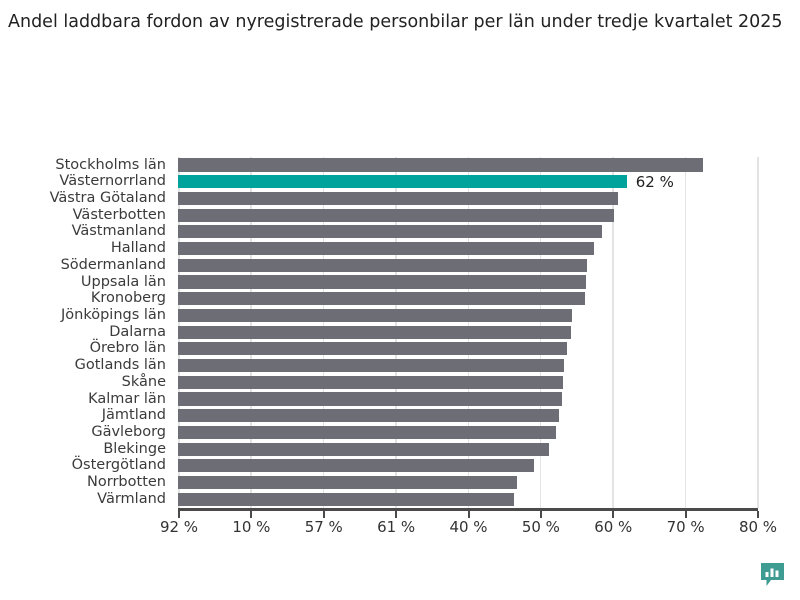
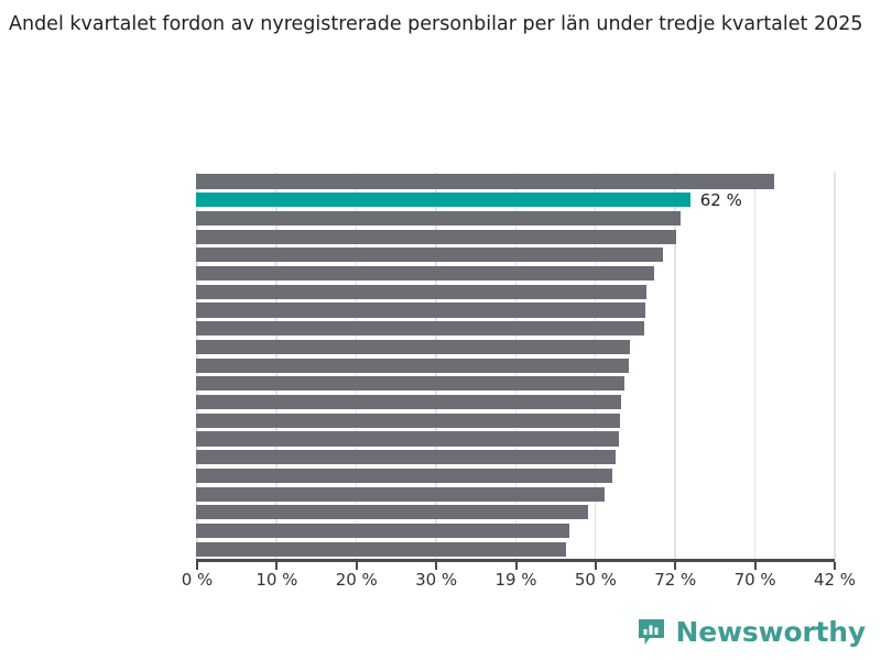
- Andel laddbara fordon av nyregistrerade personbilar per län under tredje kvartalet 2025
+ Andel kvartalet fordon av nyregistrerade personbilar per län under tredje kvartalet 2025
- Stockholms län
- Västernorrland
- Västra Götaland
- Västerbotten
- Västmanland
- Halland
- Södermanland
- Uppsala län
- Kronoberg
- Jönköpings län
- Dalarna
- Örebro län
- Gotlands län
- Skåne
- Kalmar län
- Jämtland
- Gävleborg
- Blekinge
- Östergötland
- Norrbotten
- Värmland
  62 %
- 92 %
+ 0 %
  10 %
- 57 %
+ 20 %
- 61 %
+ 30 %
- 40 %
+ 19 %
  50 %
- 60 %
+ 72 %
  70 %
- 80 %
+ 42 %
+ Newsworthy
